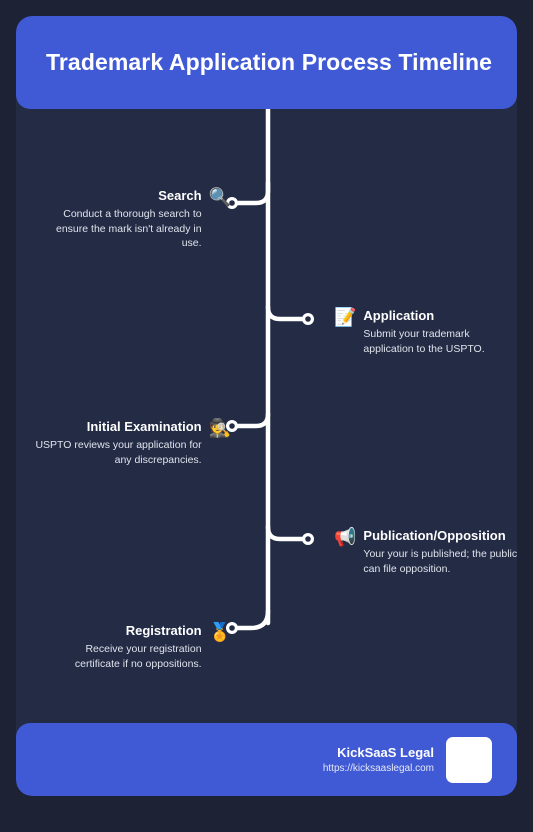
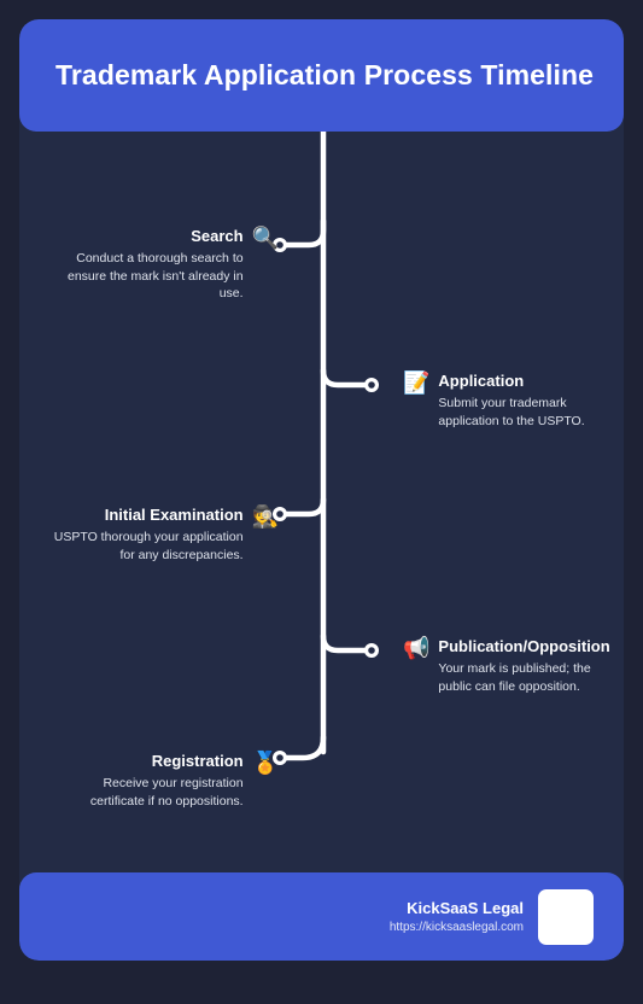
  Trademark Application Process Timeline
  🔍
  Search
  Conduct a thorough search to ensure the mark isn't already in use.
  📝
  Application
  Submit your trademark application to the USPTO.
  🕵️
  Initial Examination
- USPTO reviews your application for any discrepancies.
+ USPTO thorough your application for any discrepancies.
  📢
  Publication/Opposition
- Your your is published; the public can file opposition.
+ Your mark is published; the public can file opposition.
  🏅
  Registration
  Receive your registration certificate if no oppositions.
  KickSaaS Legal
  https://kicksaaslegal.com
